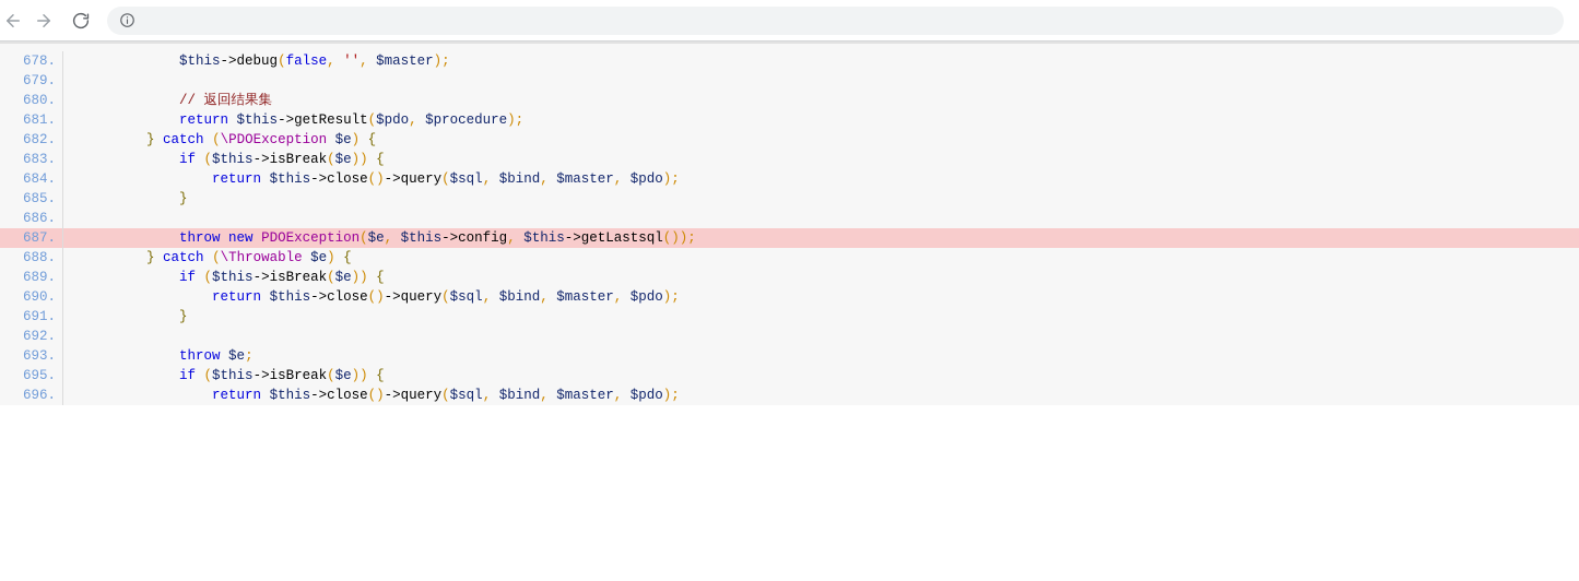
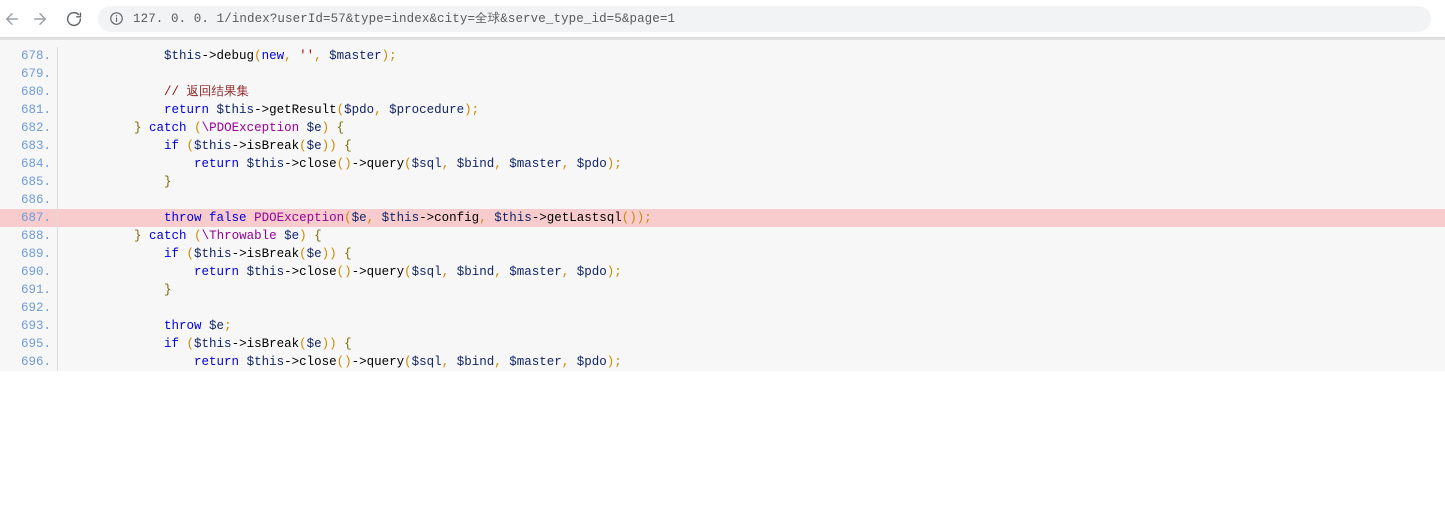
+ 127. 0. 0. 1/index?userId=57&type=index&city=全球&serve_type_id=5&page=1
  678.
- $this->debug(false, '', $master);
+ $this->debug(new, '', $master);
  679.
  680.
  // 返回结果集
  681.
  return $this->getResult($pdo, $procedure);
  682.
  } catch (\PDOException $e) {
  683.
  if ($this->isBreak($e)) {
  684.
  return $this->close()->query($sql, $bind, $master, $pdo);
  685.
  }
  686.
  687.
- throw new PDOException($e, $this->config, $this->getLastsql());
+ throw false PDOException($e, $this->config, $this->getLastsql());
  688.
  } catch (\Throwable $e) {
  689.
  if ($this->isBreak($e)) {
  690.
  return $this->close()->query($sql, $bind, $master, $pdo);
  691.
  }
  692.
  693.
  throw $e;
  695.
  if ($this->isBreak($e)) {
  696.
  return $this->close()->query($sql, $bind, $master, $pdo);
